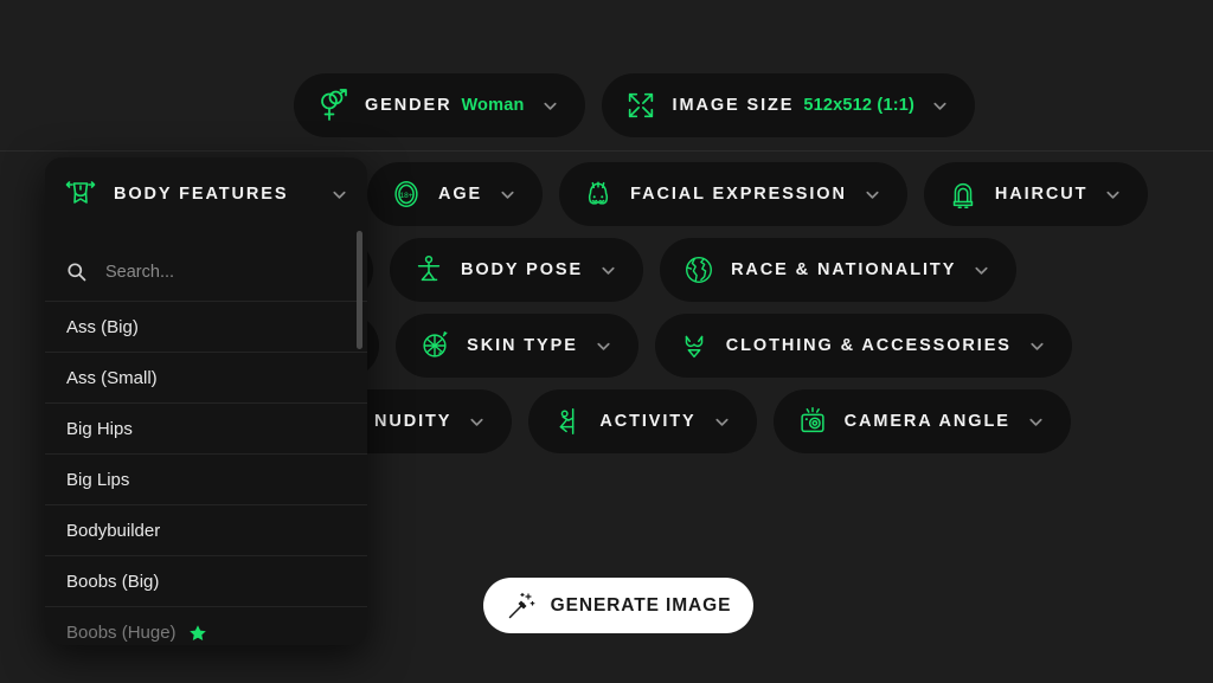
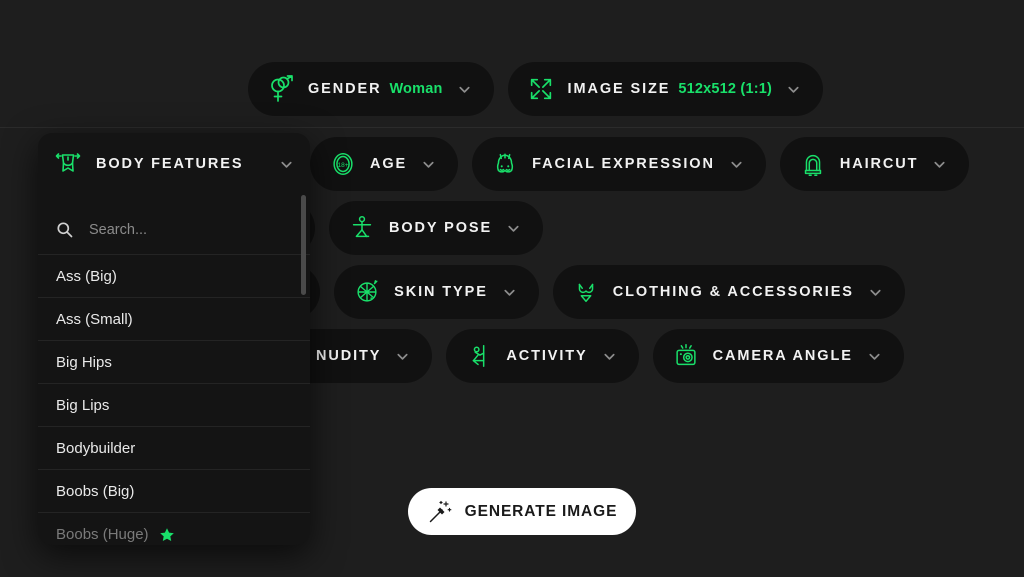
  GENDER
  Woman
  IMAGE SIZE
  512x512 (1:1)
  AGE
  FACIAL EXPRESSION
  HAIRCUT
  BODY POSE
- RACE & NATIONALITY
  SKIN TYPE
  CLOTHING & ACCESSORIES
  NUDITY
  ACTIVITY
  CAMERA ANGLE
  GENERATE IMAGE
  BODY FEATURES
  Search...
  Ass (Big)
  Ass (Small)
  Big Hips
  Big Lips
  Bodybuilder
  Boobs (Big)
  Boobs (Huge)
